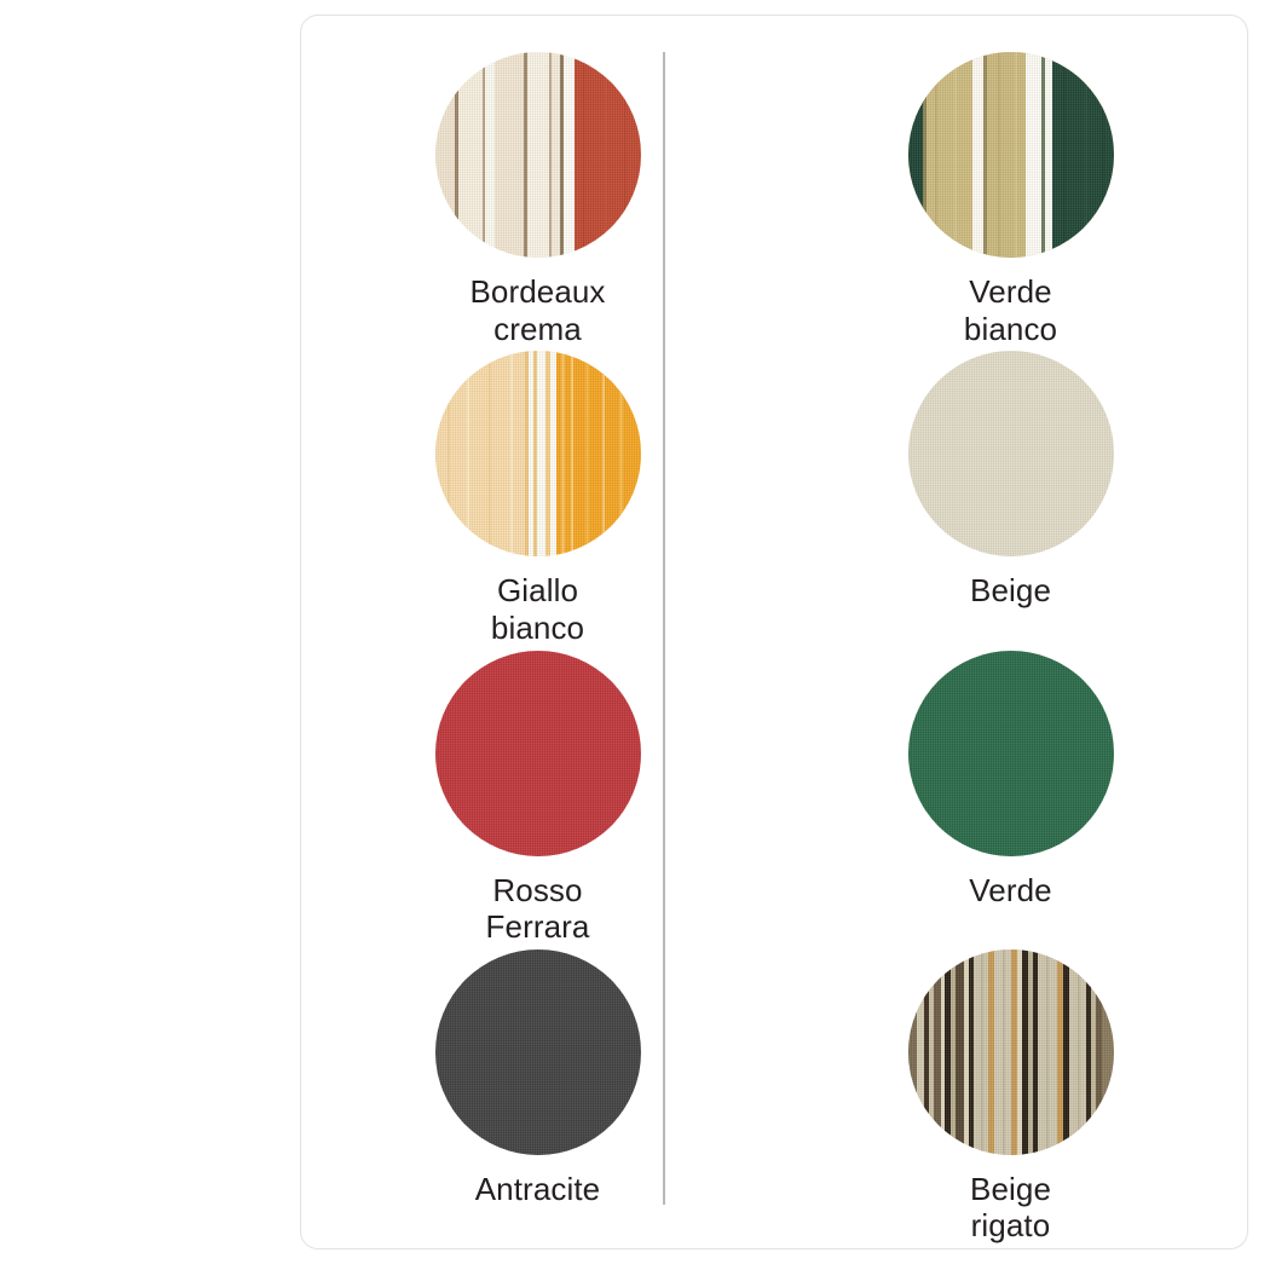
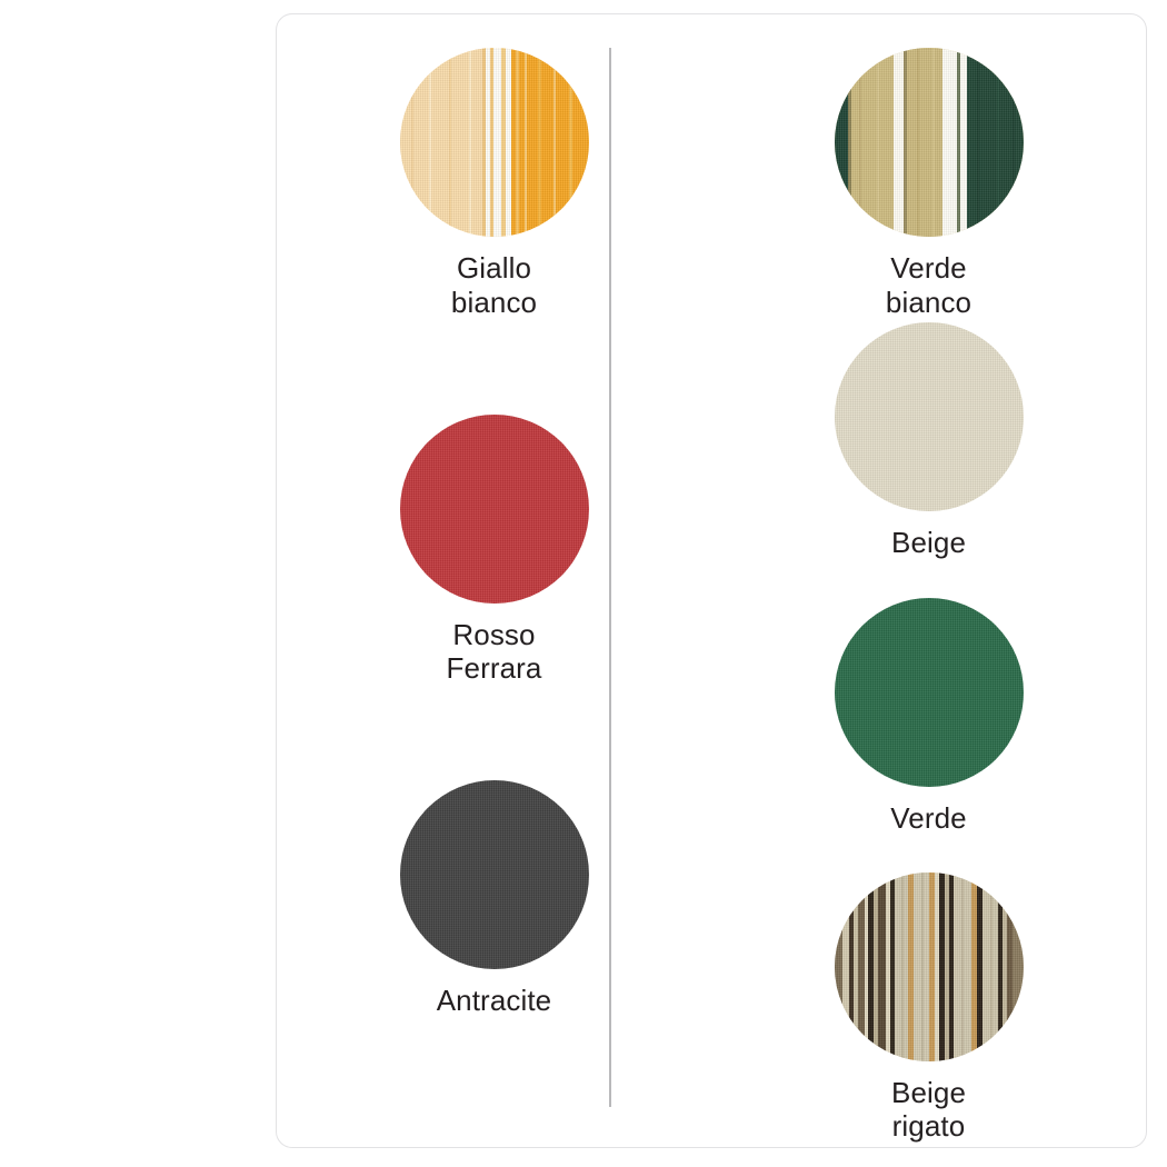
- Bordeaux
- crema
  Giallo
  bianco
  Rosso
  Ferrara
  Antracite
  Verde
  bianco
  Beige
  Verde
  Beige
  rigato
